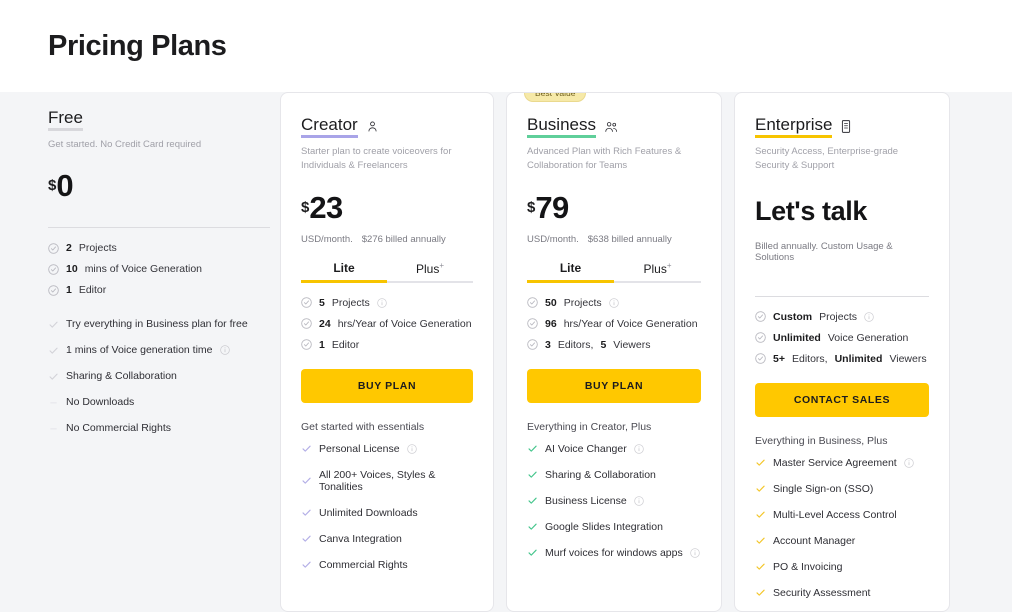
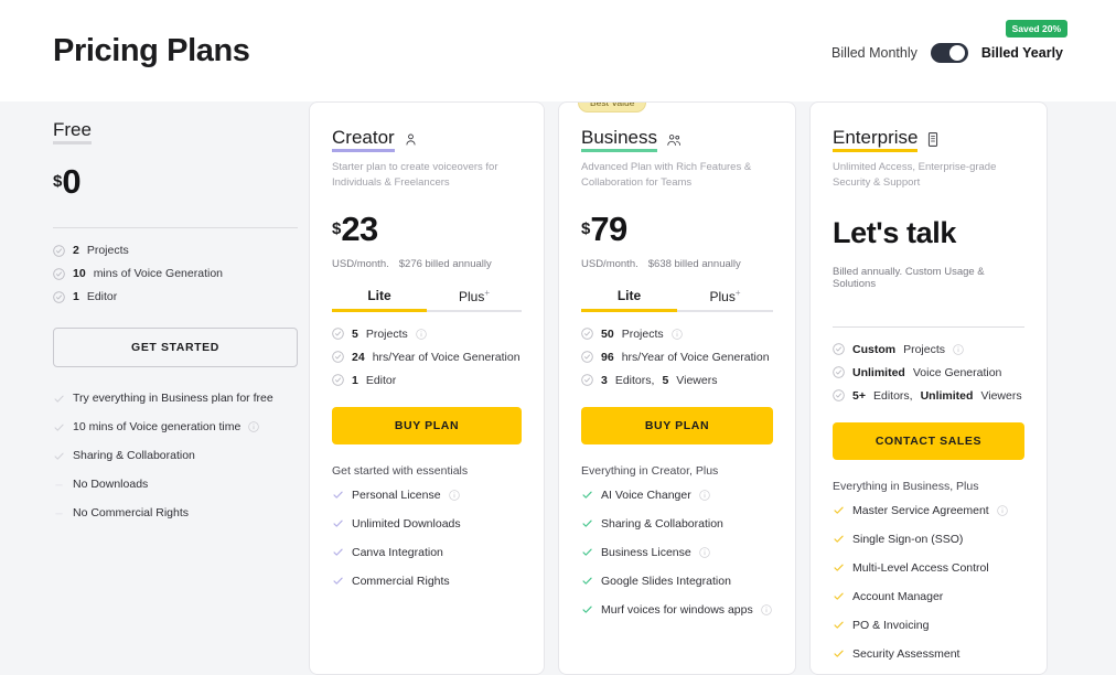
  Pricing Plans
+ Billed Monthly
+ Billed Yearly
+ Saved 20%
  Free
- Get started. No Credit Card required
  $
  0
  2
  Projects
  10
  mins of Voice Generation
  1
  Editor
+ GET STARTED
  Try everything in Business plan for free
- 1 mins of Voice generation time
+ 10 mins of Voice generation time
  Sharing & Collaboration
  No Downloads
  No Commercial Rights
  Creator
  Starter plan to create voiceovers for Individuals & Freelancers
  $
  23
  USD/month. $276 billed annually
  Lite
  Plus+
  5
  Projects
  24
  hrs/Year of Voice Generation
  1
  Editor
  BUY PLAN
  Get started with essentials
  Personal License
- All 200+ Voices, Styles & Tonalities
  Unlimited Downloads
  Canva Integration
  Commercial Rights
  Best Value
  Business
  Advanced Plan with Rich Features & Collaboration for Teams
  $
  79
  USD/month. $638 billed annually
  Lite
  Plus+
  50
  Projects
  96
  hrs/Year of Voice Generation
  3
  Editors,
  5
  Viewers
  BUY PLAN
  Everything in Creator, Plus
  AI Voice Changer
  Sharing & Collaboration
  Business License
  Google Slides Integration
  Murf voices for windows apps
  Enterprise
- Security Access, Enterprise-grade Security & Support
+ Unlimited Access, Enterprise-grade Security & Support
  Let's talk
  Billed annually. Custom Usage & Solutions
  Custom
  Projects
  Unlimited
  Voice Generation
  5+
  Editors,
  Unlimited
  Viewers
  CONTACT SALES
  Everything in Business, Plus
  Master Service Agreement
  Single Sign-on (SSO)
  Multi-Level Access Control
  Account Manager
  PO & Invoicing
  Security Assessment
